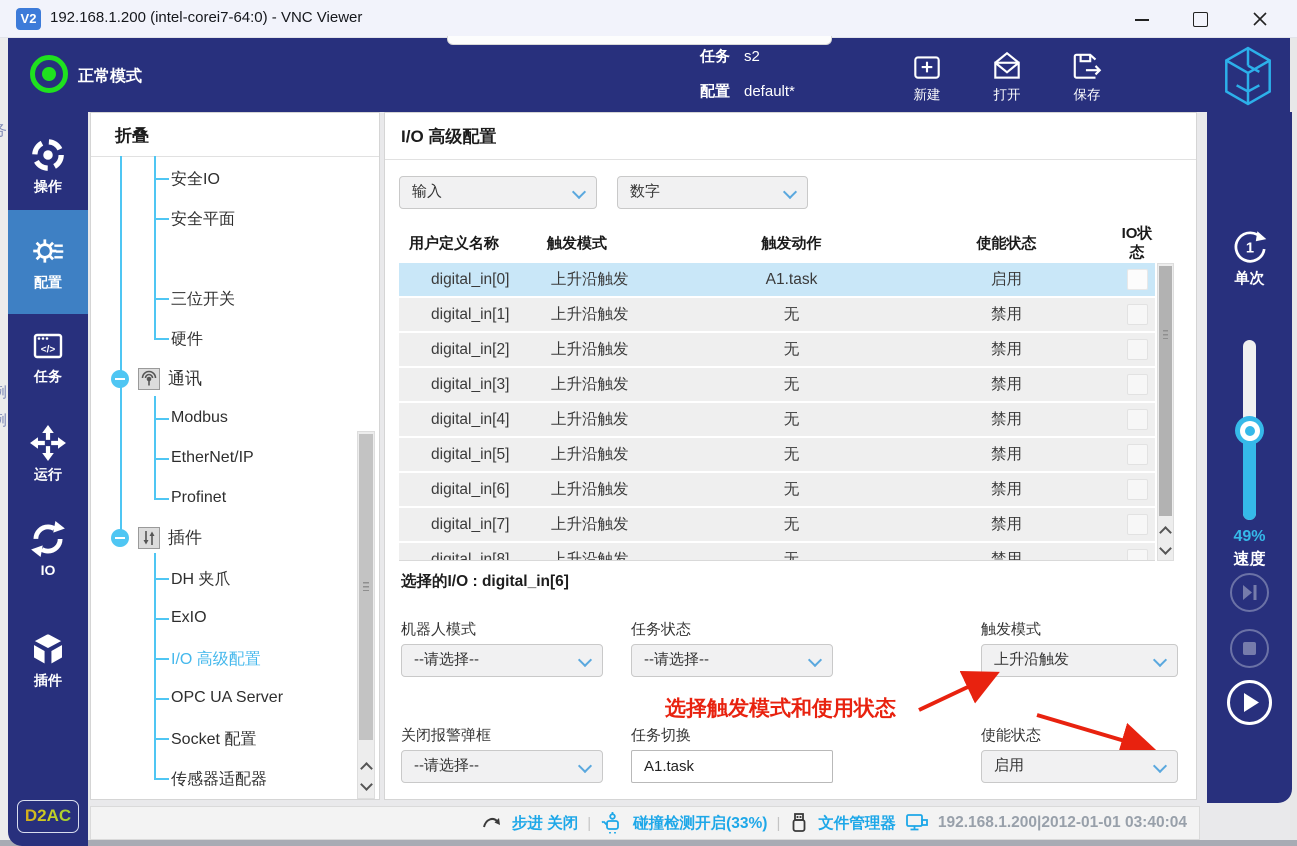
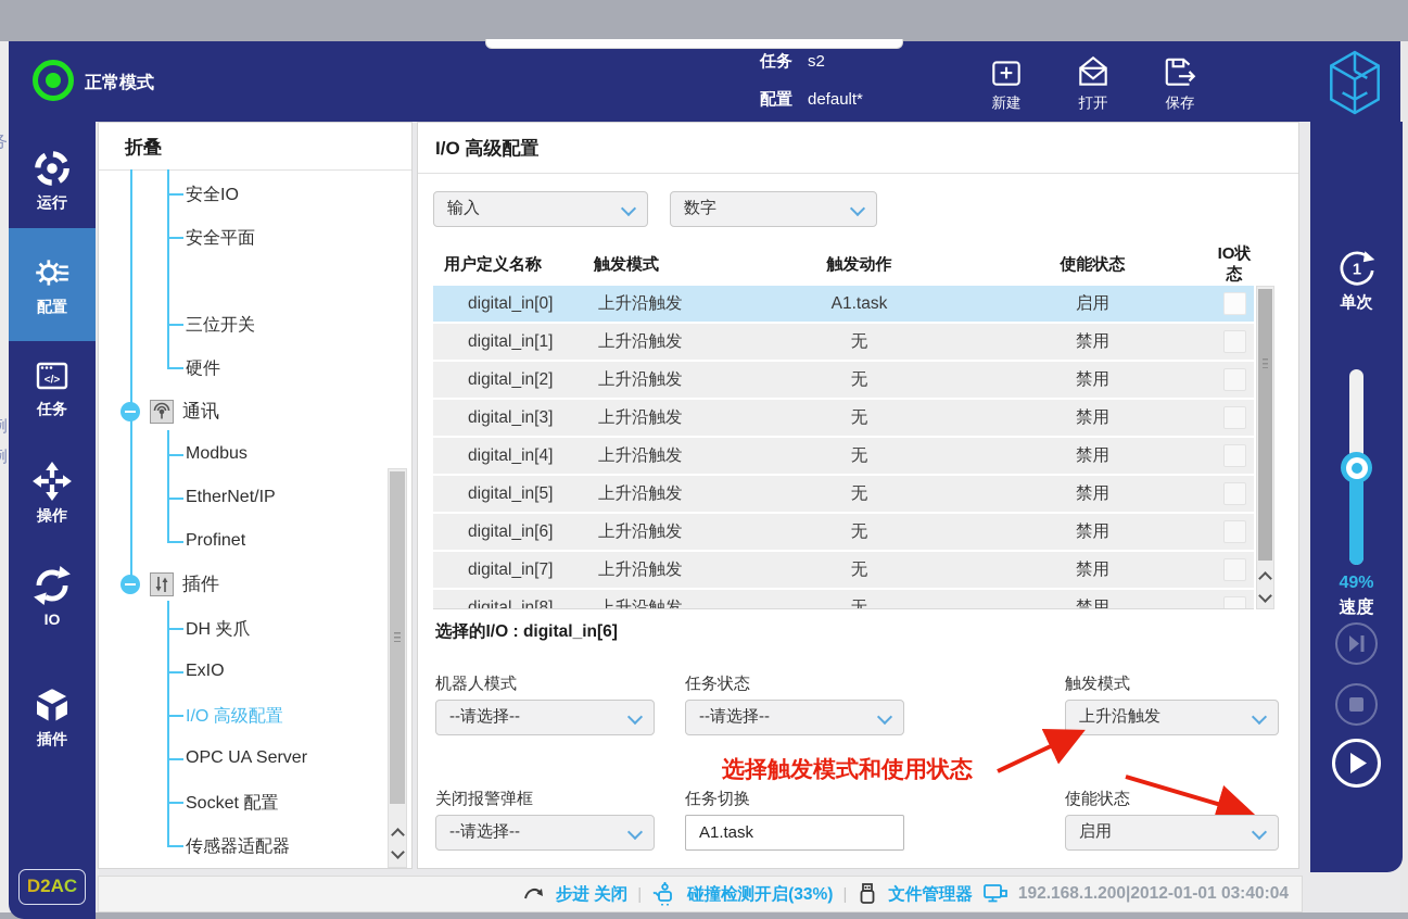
- V2
- 192.168.1.200 (intel-corei7-64:0) - VNC Viewer
  正常模式
  任务 s2
  配置 default*
  新建
  打开
  保存
- 操作
+ 运行
  配置
  </>
  任务
- 运行
+ 操作
  IO
  插件
  D2AC
  折叠
  安全IO
  安全平面
  三位开关
  硬件
  通讯
  Modbus
  EtherNet/IP
  Profinet
  插件
  DH 夹爪
  ExIO
  I/O 高级配置
  OPC UA Server
  Socket 配置
  传感器适配器
  I/O 高级配置
  输入
  数字
  用户定义名称
  触发模式
  触发动作
  使能状态
  IO状态
  digital_in[0]
  上升沿触发
  A1.task
  启用
  digital_in[1]
  上升沿触发
  无
  禁用
  digital_in[2]
  上升沿触发
  无
  禁用
  digital_in[3]
  上升沿触发
  无
  禁用
  digital_in[4]
  上升沿触发
  无
  禁用
  digital_in[5]
  上升沿触发
  无
  禁用
  digital_in[6]
  上升沿触发
  无
  禁用
  digital_in[7]
  上升沿触发
  无
  禁用
  digital_in[8]
  上升沿触发
  无
  禁用
  选择的I/O : digital_in[6]
  机器人模式
  --请选择--
  任务状态
  --请选择--
  触发模式
  上升沿触发
  选择触发模式和使用状态
  关闭报警弹框
  --请选择--
  任务切换
  A1.task
  使能状态
  启用
  1
  单次
  49%
  速度
  步进 关闭
  |
  碰撞检测开启(33%)
  |
  文件管理器
  192.168.1.200|2012-01-01 03:40:04
